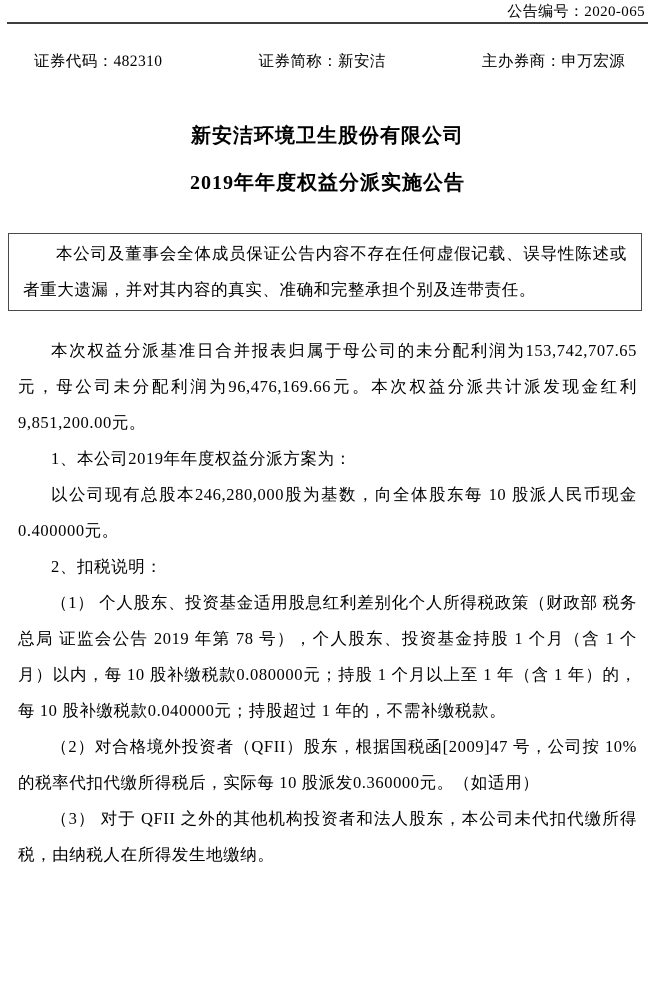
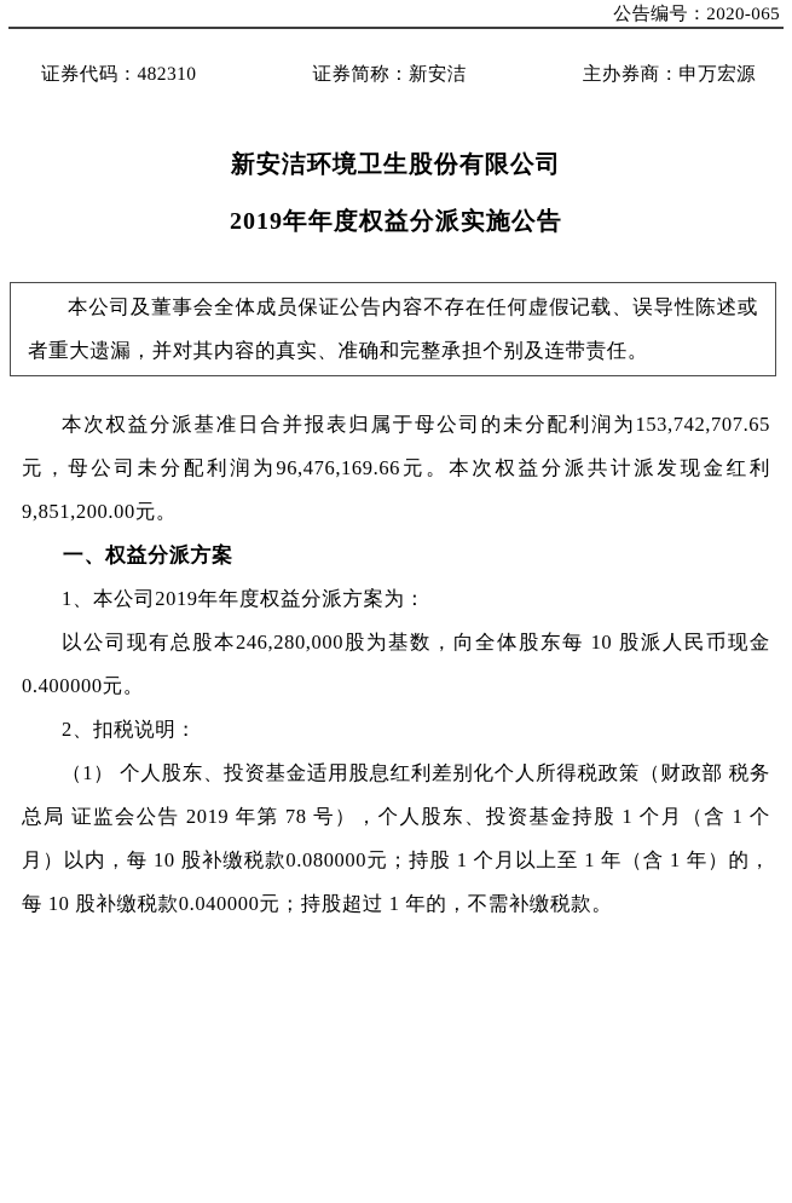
  公告编号：2020-065
  证券代码：482310
  证券简称：新安洁
  主办券商：申万宏源
  新安洁环境卫生股份有限公司
  2019年年度权益分派实施公告
  本公司及董事会全体成员保证公告内容不存在任何虚假记载、误导性陈述或者重大遗漏，并对其内容的真实、准确和完整承担个别及连带责任。
  本次权益分派基准日合并报表归属于母公司的未分配利润为153,742,707.65元，母公司未分配利润为96,476,169.66元。本次权益分派共计派发现金红利9,851,200.00元。
+ 一、权益分派方案
  1、本公司2019年年度权益分派方案为：
  以公司现有总股本246,280,000股为基数，向全体股东每 10 股派人民币现金0.400000元。
  2、扣税说明：
  （1） 个人股东、投资基金适用股息红利差别化个人所得税政策（财政部 税务总局 证监会公告 2019 年第 78 号），个人股东、投资基金持股 1 个月（含 1 个月）以内，每 10 股补缴税款0.080000元；持股 1 个月以上至 1 年（含 1 年）的，每 10 股补缴税款0.040000元；持股超过 1 年的，不需补缴税款。
- （2）对合格境外投资者（QFII）股东，根据国税函[2009]47 号，公司按 10%的税率代扣代缴所得税后，实际每 10 股派发0.360000元。（如适用）
- （3） 对于 QFII 之外的其他机构投资者和法人股东，本公司未代扣代缴所得税，由纳税人在所得发生地缴纳。
